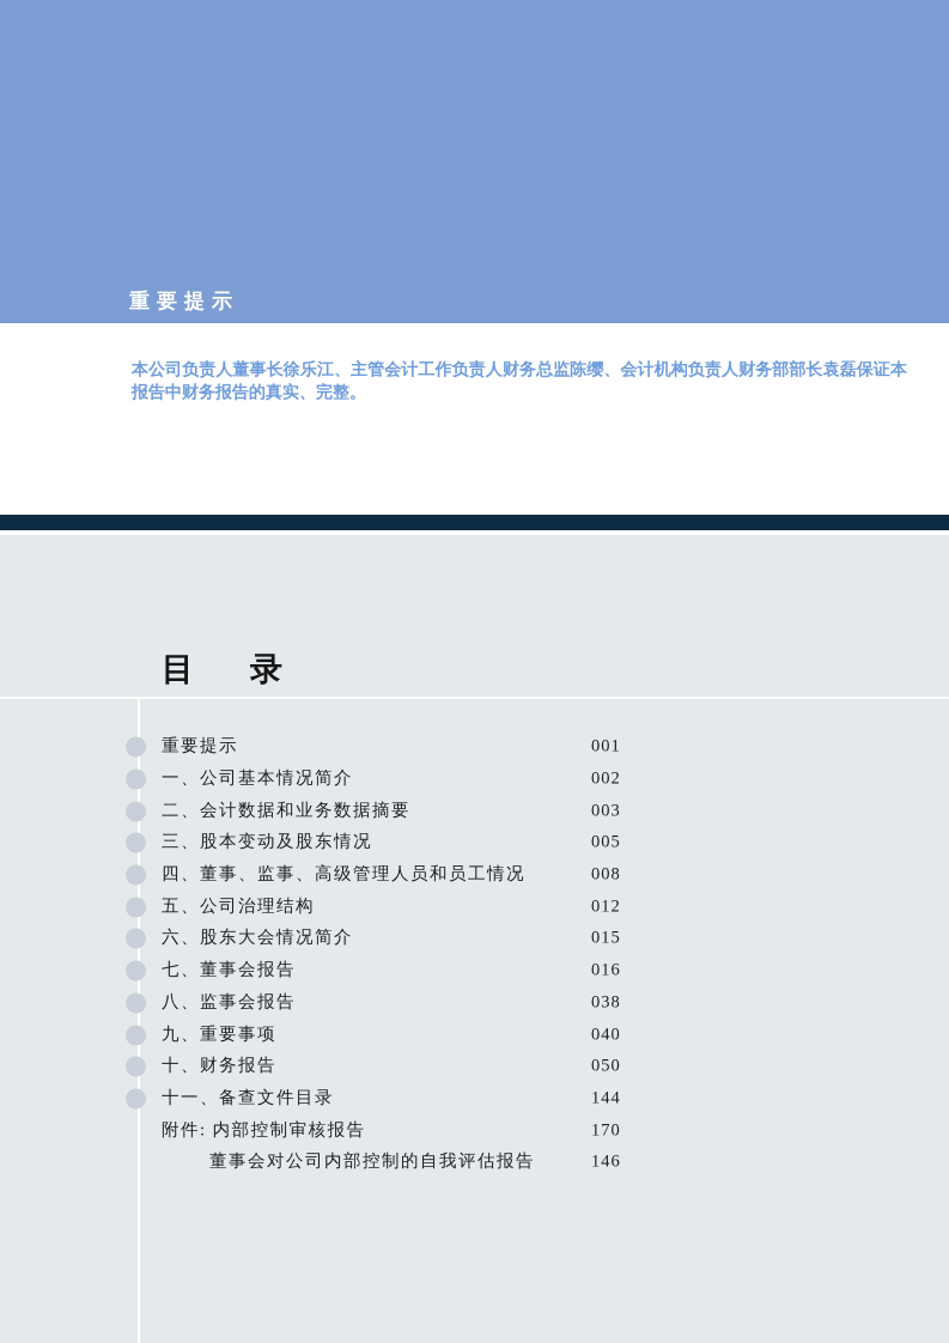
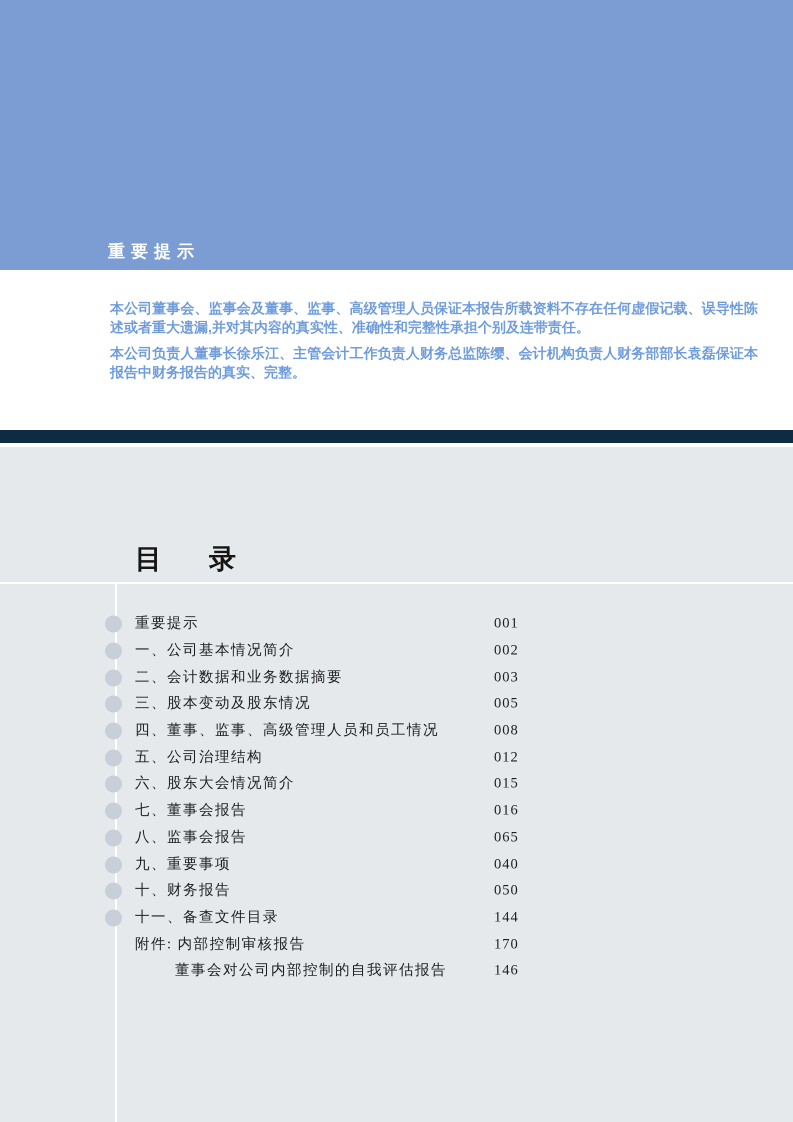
  重要提示
+ 本公司董事会、监事会及董事、监事、高级管理人员保证本报告所载资料不存在任何虚假记载、误导性陈述或者重大遗漏,并对其内容的真实性、准确性和完整性承担个别及连带责任。
  本公司负责人董事长徐乐江、主管会计工作负责人财务总监陈缨、会计机构负责人财务部部长袁磊保证本报告中财务报告的真实、完整。
  目 录
  重要提示
  001
  一、公司基本情况简介
  002
  二、会计数据和业务数据摘要
  003
  三、股本变动及股东情况
  005
  四、董事、监事、高级管理人员和员工情况
  008
  五、公司治理结构
  012
  六、股东大会情况简介
  015
  七、董事会报告
  016
  八、监事会报告
- 038
+ 065
  九、重要事项
  040
  十、财务报告
  050
  十一、备查文件目录
  144
  附件: 内部控制审核报告
  170
  董事会对公司内部控制的自我评估报告
  146
